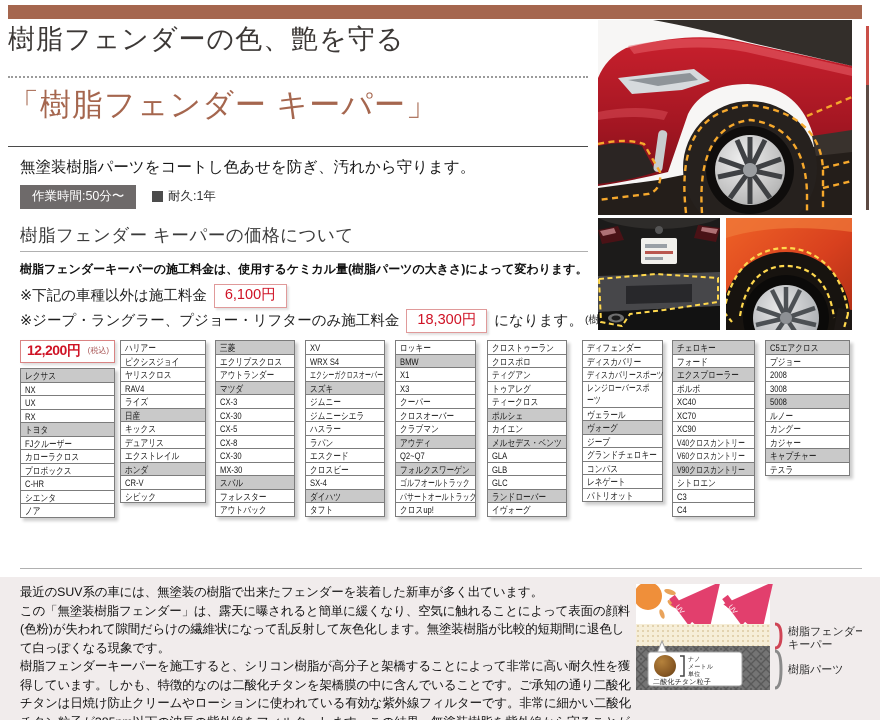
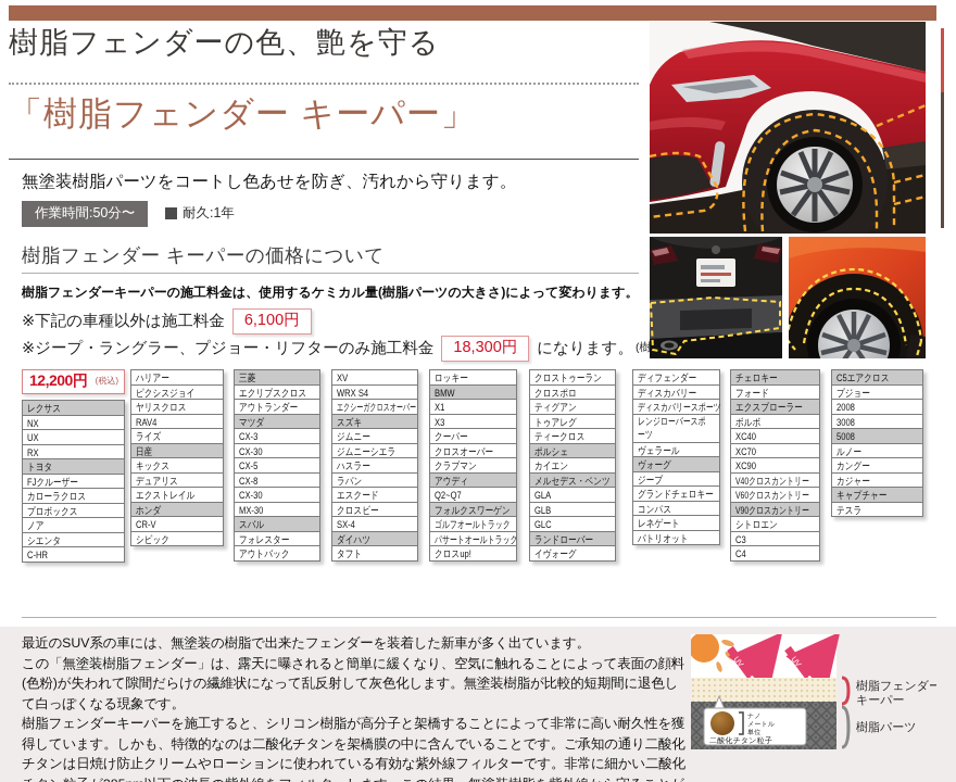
  樹脂フェンダーの色、艶を守る
  「樹脂フェンダー キーパー」
  無塗装樹脂パーツをコートし色あせを防ぎ、汚れから守ります。
  作業時間:50分〜
  耐久:1年
  樹脂フェンダー キーパーの価格について
  樹脂フェンダーキーパーの施工料金は、使用するケミカル量(樹脂パーツの大きさ)によって変わります。
  ※下記の車種以外は施工料金
  6,100円
  ※ジープ・ラングラー、プジョー・リフターのみ施工料金
  18,300円
  になります。
  12,200円
  (税込)
  レクサス
  NX
  UX
  RX
  トヨタ
  FJクルーザー
  カローラクロス
  プロボックス
- C-HR
+ ノア
  シエンタ
- ノア
+ C-HR
  ハリアー
  ピクシスジョイ
  ヤリスクロス
  RAV4
  ライズ
  日産
  キックス
  デュアリス
  エクストレイル
  ホンダ
  CR-V
  シビック
  三菱
  エクリプスクロス
  アウトランダー
  マツダ
  CX-3
  CX-30
  CX-5
  CX-8
  CX-30
  MX-30
  スバル
  フォレスター
  アウトバック
  XV
  WRX S4
  エクシーガクロスオーバー
  スズキ
  ジムニー
  ジムニーシエラ
  ハスラー
  ラパン
  エスクード
  クロスビー
  SX-4
  ダイハツ
  タフト
  ロッキー
  BMW
  X1
  X3
  クーパー
  クロスオーバー
  クラブマン
  アウディ
  Q2~Q7
  フォルクスワーゲン
  ゴルフオールトラック
  パサートオールトラック
  クロスup!
  クロストゥーラン
  クロスポロ
  ティグアン
  トゥアレグ
  ティークロス
  ポルシェ
  カイエン
  メルセデス・ベンツ
  GLA
  GLB
  GLC
  ランドローバー
  イヴォーグ
  ディフェンダー
  ディスカバリー
  ディスカバリースポーツ
  レンジローバースポーツ
  ヴェラール
  ヴォーグ
  ジープ
  グランドチェロキー
  コンパス
  レネゲート
  パトリオット
  チェロキー
  フォード
  エクスプローラー
  ボルボ
  XC40
  XC70
  XC90
  V40クロスカントリー
  V60クロスカントリー
  V90クロスカントリー
  シトロエン
  C3
  C4
  C5エアクロス
  プジョー
  2008
  3008
  5008
  ルノー
  カングー
  カジャー
  キャプチャー
  テスラ
  最近のSUV系の車には、無塗装の樹脂で出来たフェンダーを装着した新車が多く出ています。
  この「無塗装樹脂フェンダー」は、露天に曝されると簡単に緩くなり、空気に触れることによって表面の顔料(色粉)が失われて隙間だらけの繊維状になって乱反射して灰色化します。無塗装樹脂が比較的短期間に退色して白っぽくなる現象です。
  樹脂フェンダーキーパーを施工すると、シリコン樹脂が高分子と架橋することによって非常に高い耐久性を獲得しています。しかも、特徴的なのは二酸化チタンを架橋膜の中に含んでいることです。ご承知の通り二酸化チタンは日焼け防止クリームやローションに使われている有効な紫外線フィルターです。非常に細かい二酸化
  二酸化チタン粒子
  樹脂フェンダー
  キーパー
  樹脂パーツ
